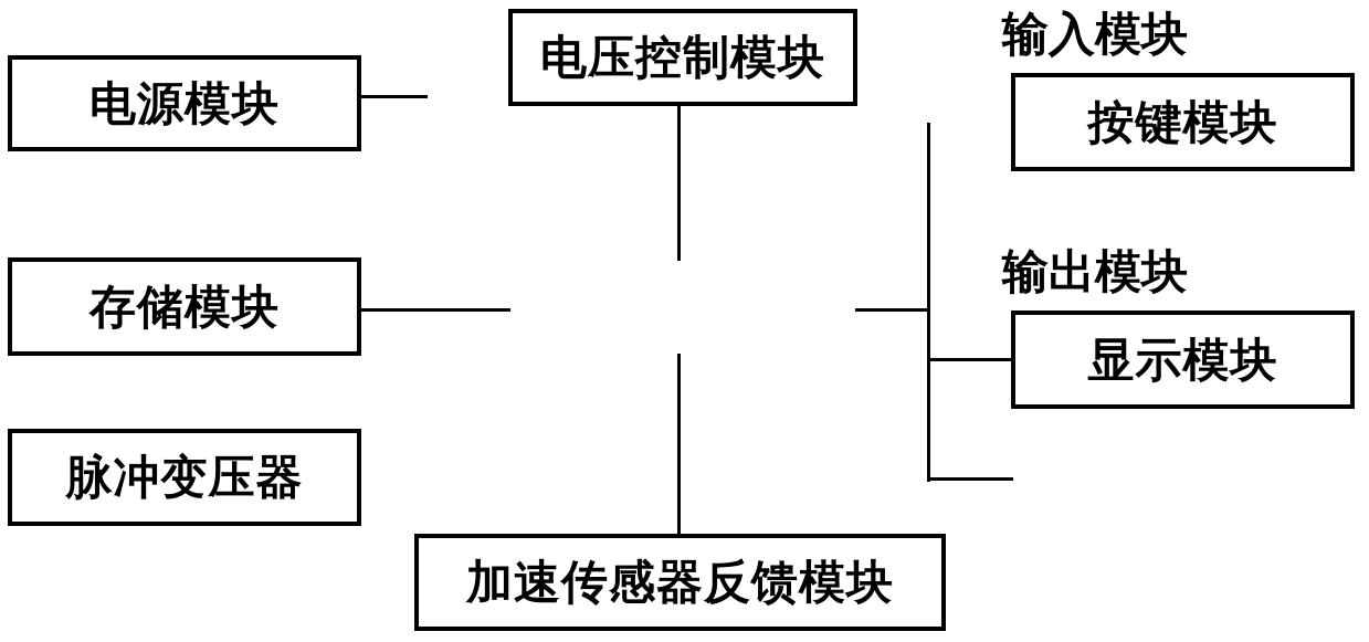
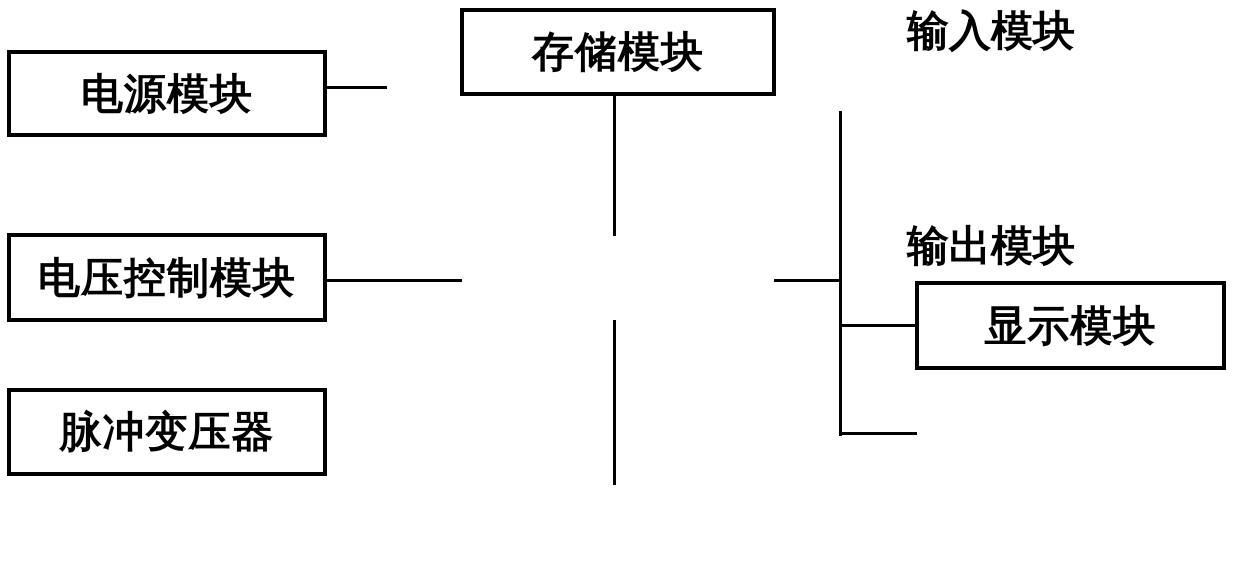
  电源模块
- 存储模块
+ 电压控制模块
  脉冲变压器
- 电压控制模块
+ 存储模块
- 加速传感器反馈模块
- 按键模块
  显示模块
  输入模块
  输出模块
